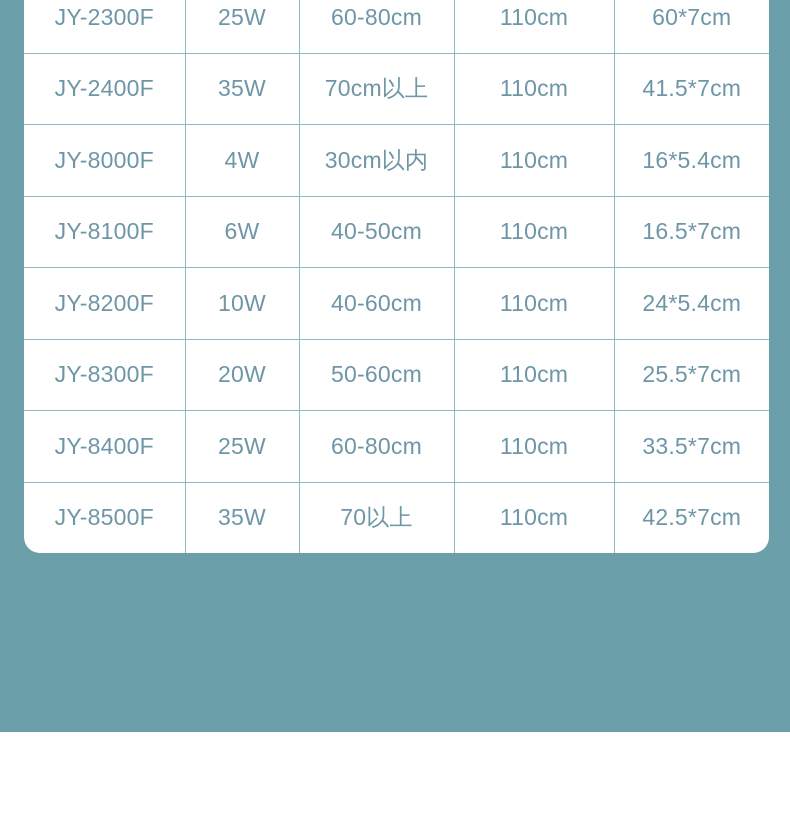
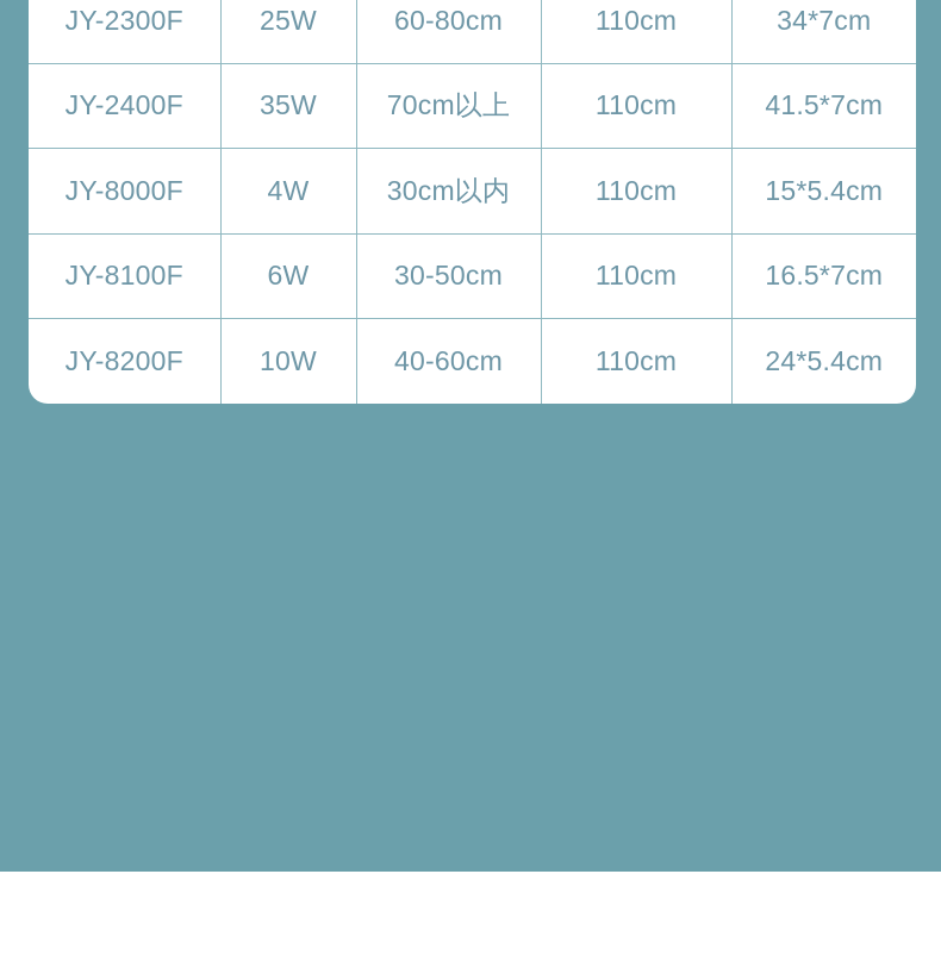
- JY-2300F	25W	60-80cm	110cm	60*7cm
+ JY-2300F	25W	60-80cm	110cm	34*7cm
  JY-2400F	35W	70cm以上	110cm	41.5*7cm
- JY-8000F	4W	30cm以内	110cm	16*5.4cm
+ JY-8000F	4W	30cm以内	110cm	15*5.4cm
- JY-8100F	6W	40-50cm	110cm	16.5*7cm
+ JY-8100F	6W	30-50cm	110cm	16.5*7cm
  JY-8200F	10W	40-60cm	110cm	24*5.4cm
- JY-8300F	20W	50-60cm	110cm	25.5*7cm
- JY-8400F	25W	60-80cm	110cm	33.5*7cm
- JY-8500F	35W	70以上	110cm	42.5*7cm
